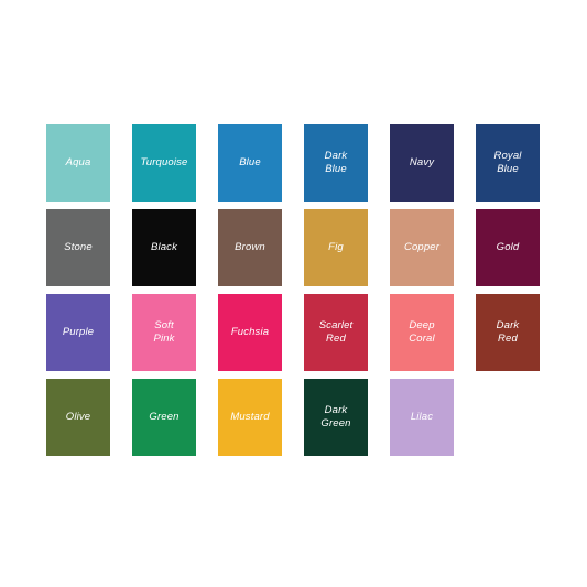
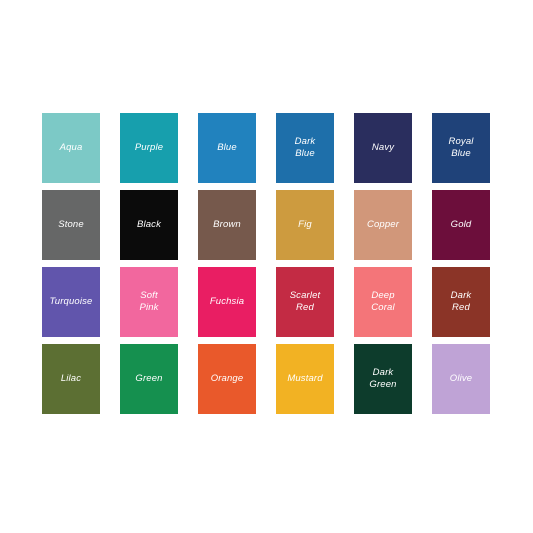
  Aqua
- Turquoise
+ Purple
  Blue
  Dark
  Blue
  Navy
  Royal
  Blue
  Stone
  Black
  Brown
  Fig
  Copper
  Gold
- Purple
+ Turquoise
  Soft
  Pink
  Fuchsia
  Scarlet
  Red
  Deep
  Coral
  Dark
  Red
- Olive
+ Lilac
  Green
+ Orange
  Mustard
  Dark
  Green
- Lilac
+ Olive
